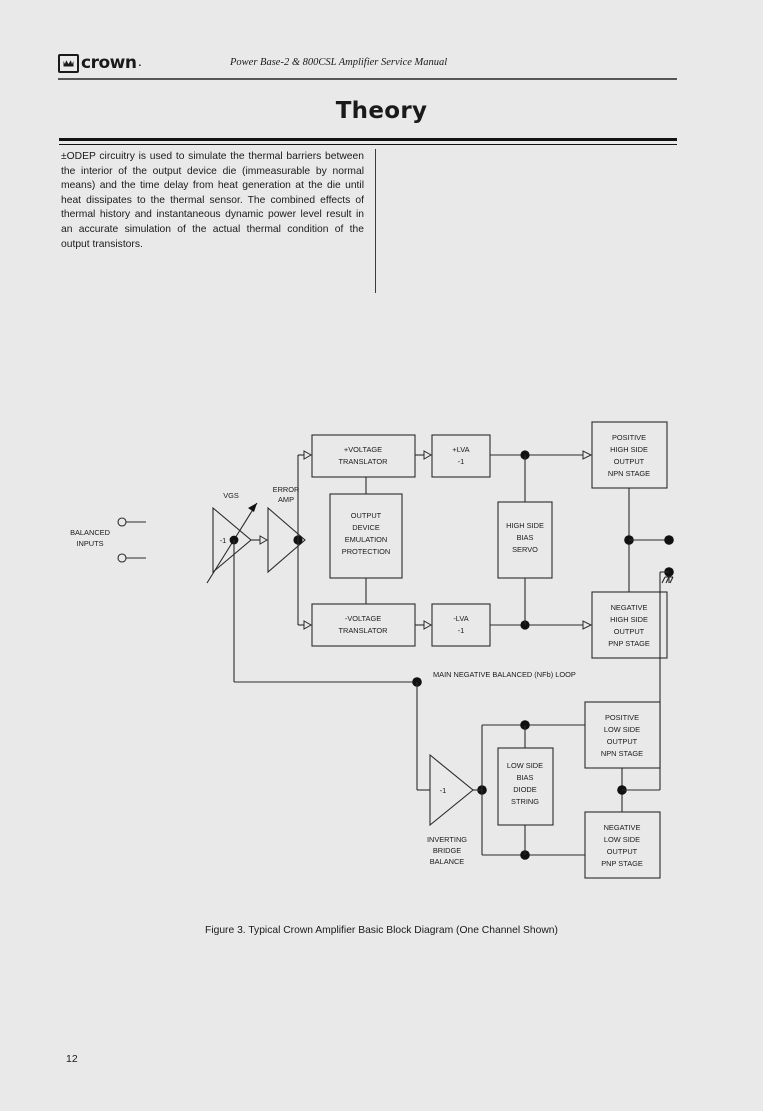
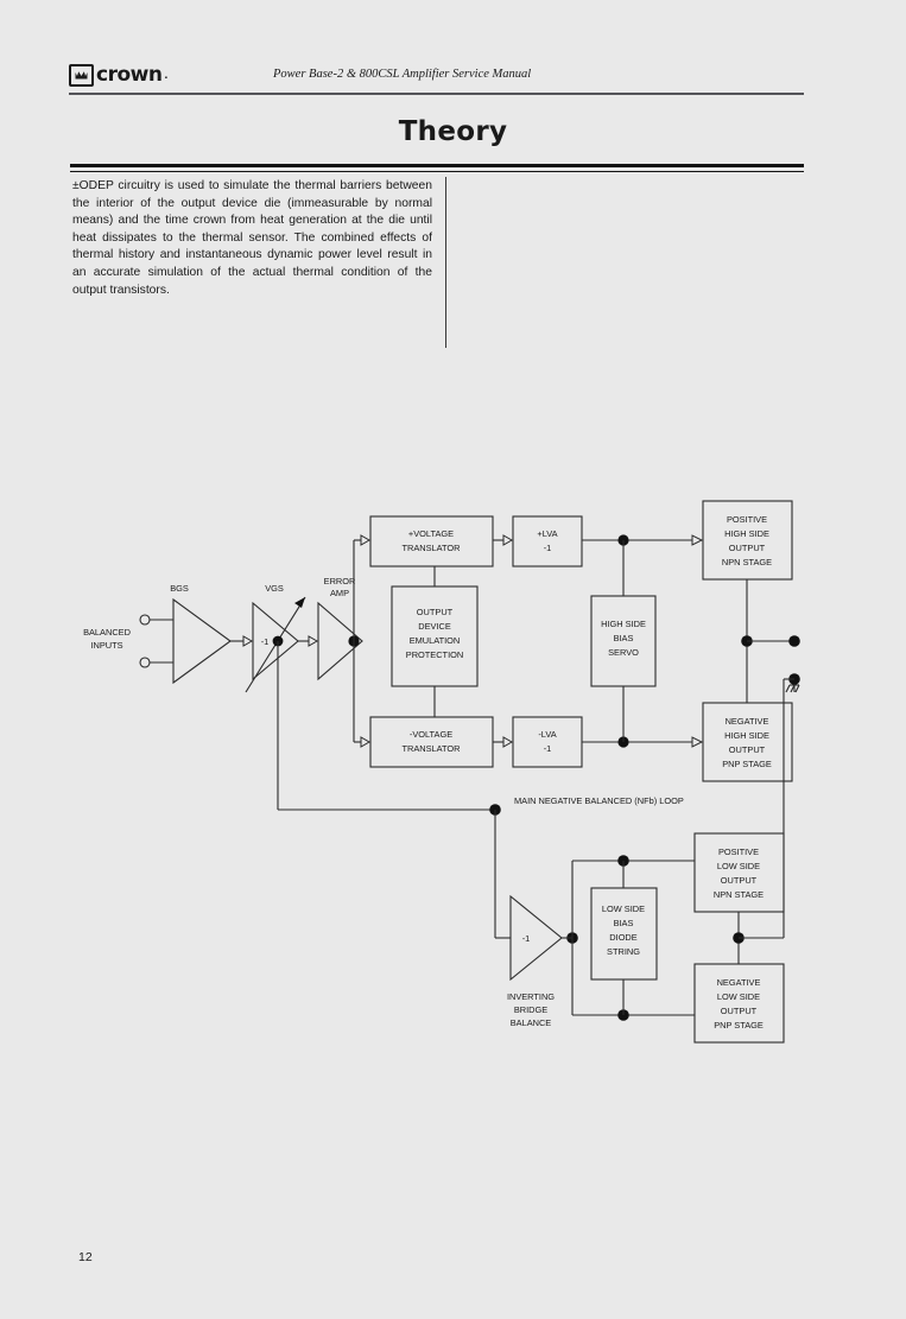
  crown
  .
  Power Base-2 & 800CSL Amplifier Service Manual
  Theory
- ±ODEP circuitry is used to simulate the thermal barriers between the interior of the output device die (immeasurable by normal means) and the time delay from heat generation at the die until heat dissipates to the thermal sensor. The combined effects of thermal history and instantaneous dynamic power level result in an accurate simulation of the actual thermal condition of the output transistors.
+ ±ODEP circuitry is used to simulate the thermal barriers between the interior of the output device die (immeasurable by normal means) and the time crown from heat generation at the die until heat dissipates to the thermal sensor. The combined effects of thermal history and instantaneous dynamic power level result in an accurate simulation of the actual thermal condition of the output transistors.
  BALANCED
  INPUTS
+ BGS
  VGS
  -1
  ERROR
  AMP
  +VOLTAGE
  TRANSLATOR
  -VOLTAGE
  TRANSLATOR
  OUTPUT
  DEVICE
  EMULATION
  PROTECTION
  +LVA
  -1
  -LVA
  -1
  HIGH SIDE
  BIAS
  SERVO
  POSITIVE
  HIGH SIDE
  OUTPUT
  NPN STAGE
  NEGATIVE
  HIGH SIDE
  OUTPUT
  PNP STAGE
  MAIN NEGATIVE BALANCED (NFb) LOOP
  -1
  INVERTING
  BRIDGE
  BALANCE
  LOW SIDE
  BIAS
  DIODE
  STRING
  POSITIVE
  LOW SIDE
  OUTPUT
  NPN STAGE
  NEGATIVE
  LOW SIDE
  OUTPUT
  PNP STAGE
- Figure 3. Typical Crown Amplifier Basic Block Diagram (One Channel Shown)
  12
